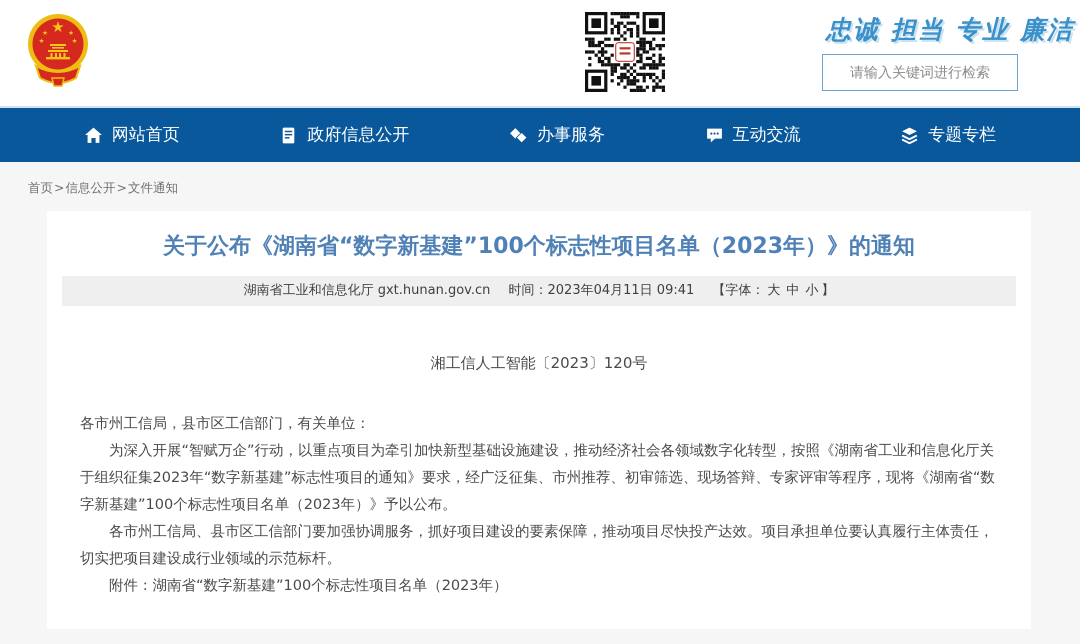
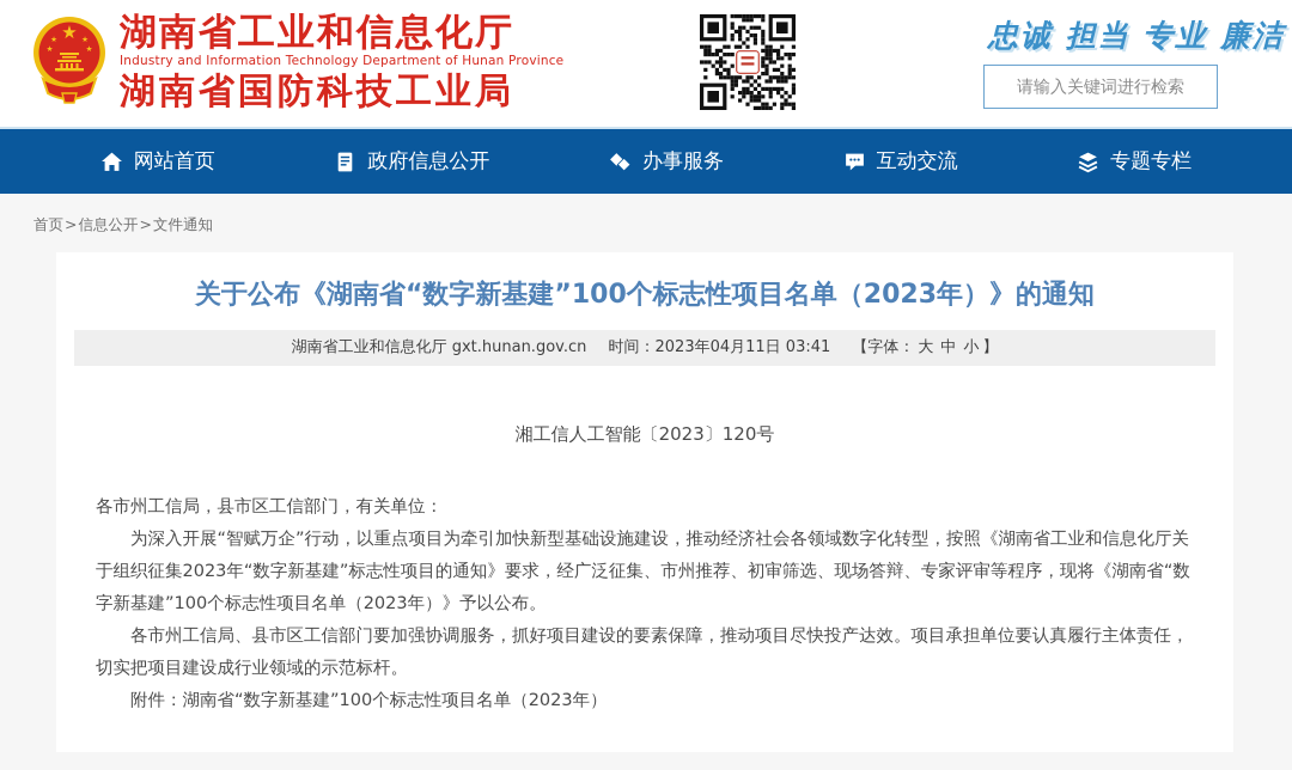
  ★
  ★
  ★
  ★
  ★
+ 湖南省工业和信息化厅
+ Industry and Information Technology Department of Hunan Province
+ 湖南省国防科技工业局
  忠诚 担当 专业 廉洁
  请输入关键词进行检索
  网站首页
  政府信息公开
  办事服务
  互动交流
  专题专栏
  首页>信息公开>文件通知
  关于公布《湖南省“数字新基建”100个标志性项目名单（2023年）》的通知
- 湖南省工业和信息化厅 gxt.hunan.gov.cn 时间：2023年04月11日 09:41 【字体： 大 中 小 】
+ 湖南省工业和信息化厅 gxt.hunan.gov.cn 时间：2023年04月11日 03:41 【字体： 大 中 小 】
  湘工信人工智能〔2023〕120号
  各市州工信局，县市区工信部门，有关单位：
  为深入开展“智赋万企”行动，以重点项目为牵引加快新型基础设施建设，推动经济社会各领域数字化转型，按照《湖南省工业和信息化厅关于组织征集2023年“数字新基建”标志性项目的通知》要求，经广泛征集、市州推荐、初审筛选、现场答辩、专家评审等程序，现将《湖南省“数字新基建”100个标志性项目名单（2023年）》予以公布。
  各市州工信局、县市区工信部门要加强协调服务，抓好项目建设的要素保障，推动项目尽快投产达效。项目承担单位要认真履行主体责任，切实把项目建设成行业领域的示范标杆。
  附件：湖南省“数字新基建”100个标志性项目名单（2023年）
